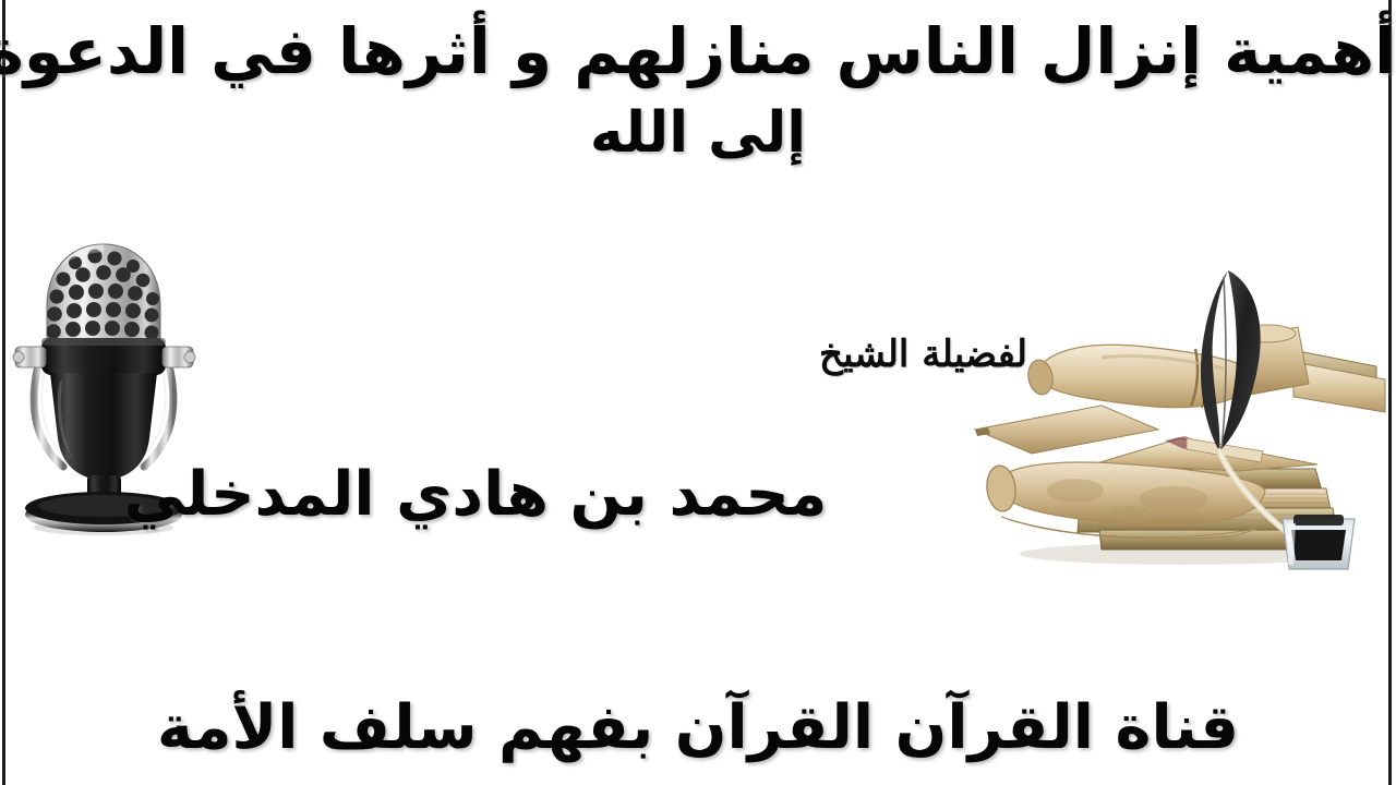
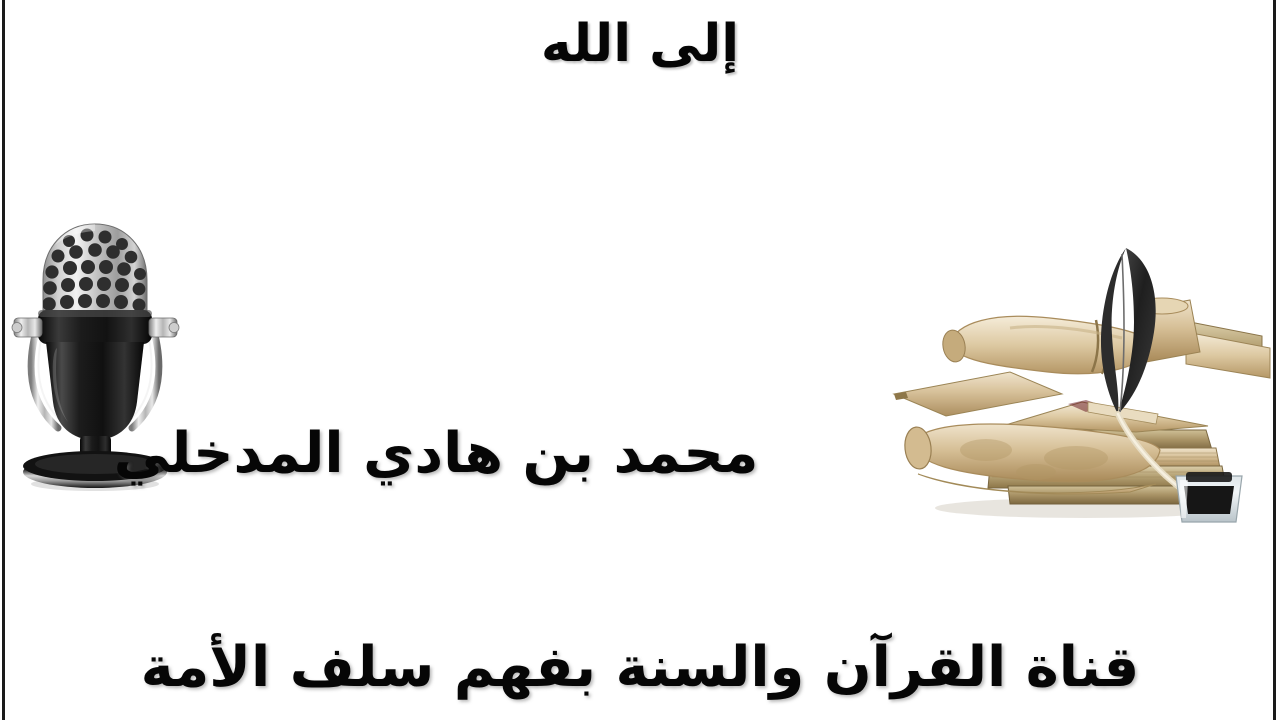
- أهمية إنزال الناس منازلهم و أثرها في الدعوة
  إلى الله
- لفضيلة الشيخ
  محمد بن هادي المدخلي
- قناة القرآن القرآن بفهم سلف الأمة
+ قناة القرآن والسنة بفهم سلف الأمة
